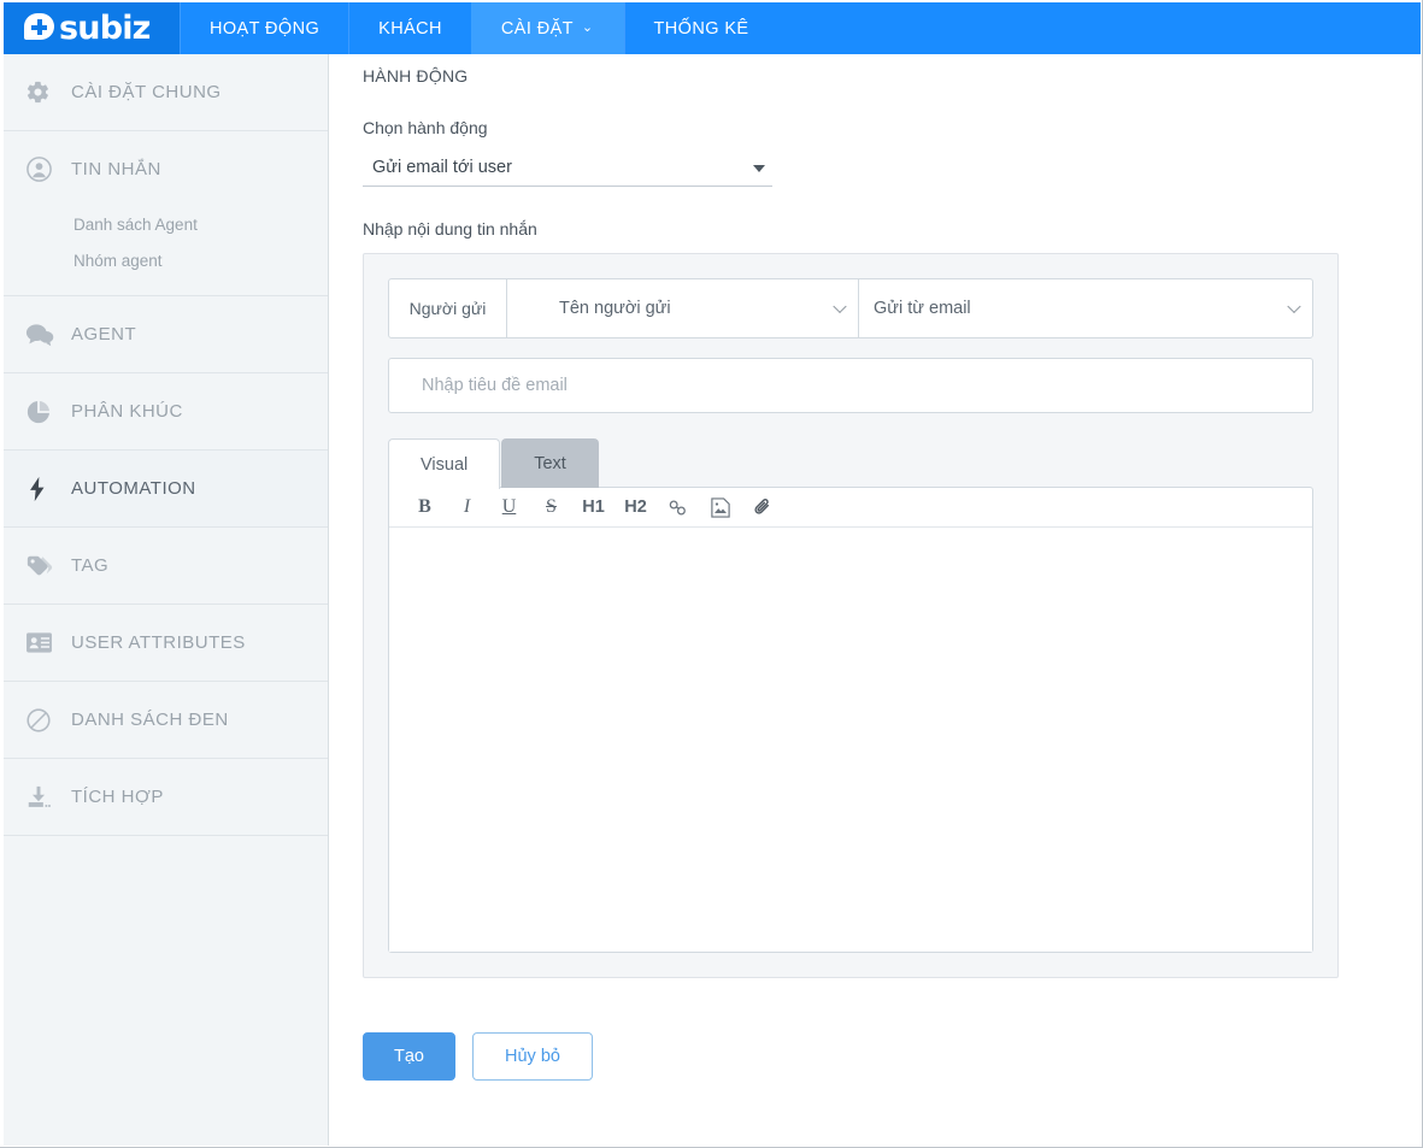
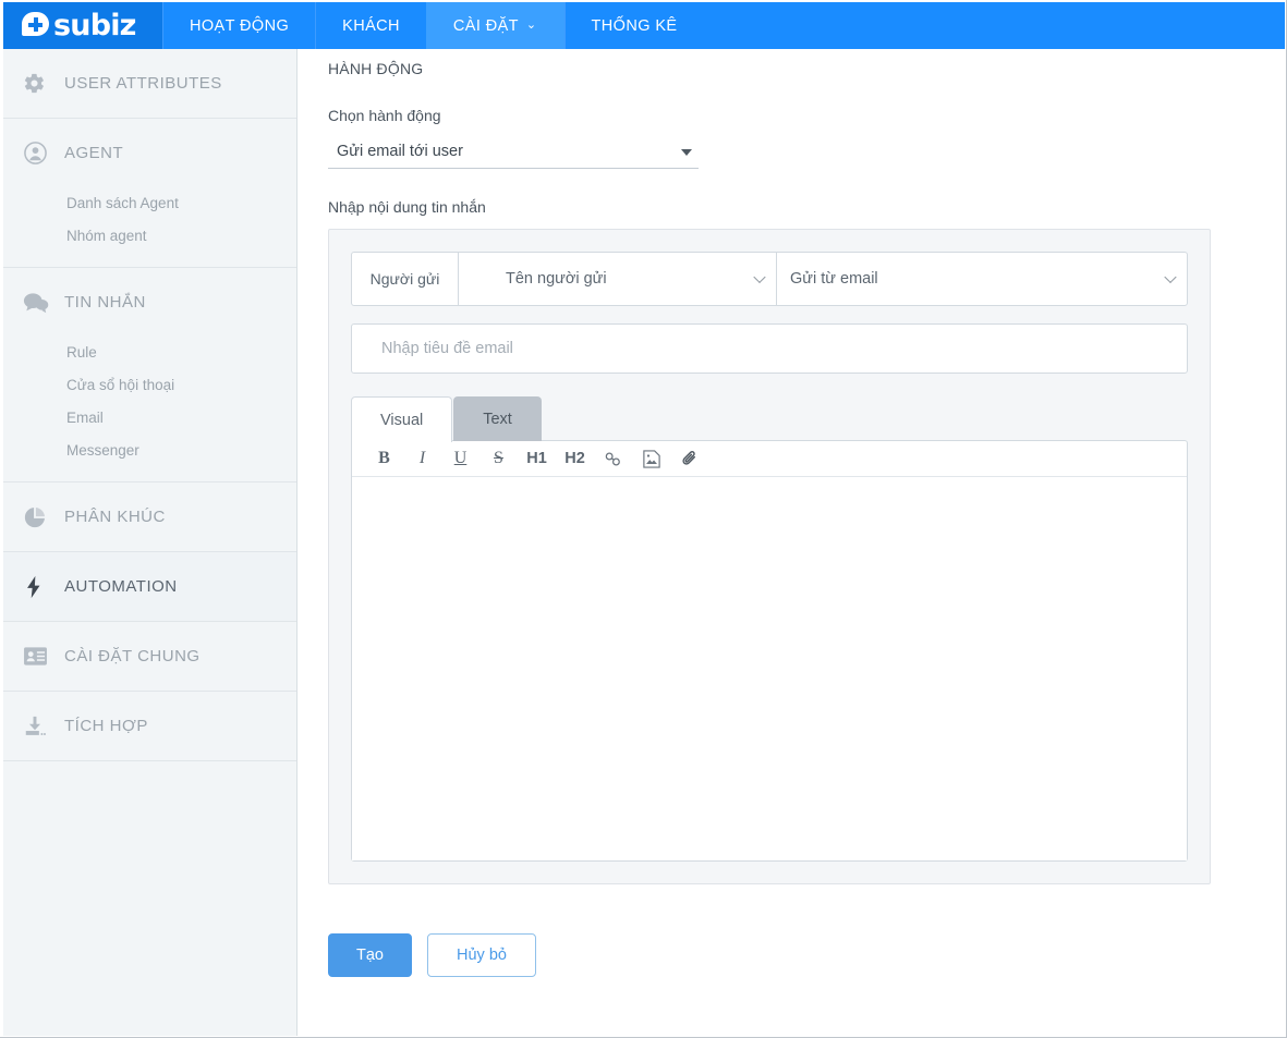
  subiz
  HOẠT ĐỘNG
  KHÁCH
  CÀI ĐẶT
  ⌄
  THỐNG KÊ
- CÀI ĐẶT CHUNG
+ USER ATTRIBUTES
- TIN NHẮN
+ AGENT
  Danh sách Agent
  Nhóm agent
- AGENT
+ TIN NHẮN
+ Rule
+ Cửa sổ hội thoại
+ Email
+ Messenger
  PHÂN KHÚC
  AUTOMATION
- TAG
- USER ATTRIBUTES
+ CÀI ĐẶT CHUNG
- DANH SÁCH ĐEN
  TÍCH HỢP
  HÀNH ĐỘNG
  Chọn hành động
  Gửi email tới user
  Nhập nội dung tin nhắn
  Người gửi
  Tên người gửi
  Gửi từ email
  Nhập tiêu đề email
  Visual
  Text
  B
  I
  U
  S
  H1
  H2
  Tạo
  Hủy bỏ
